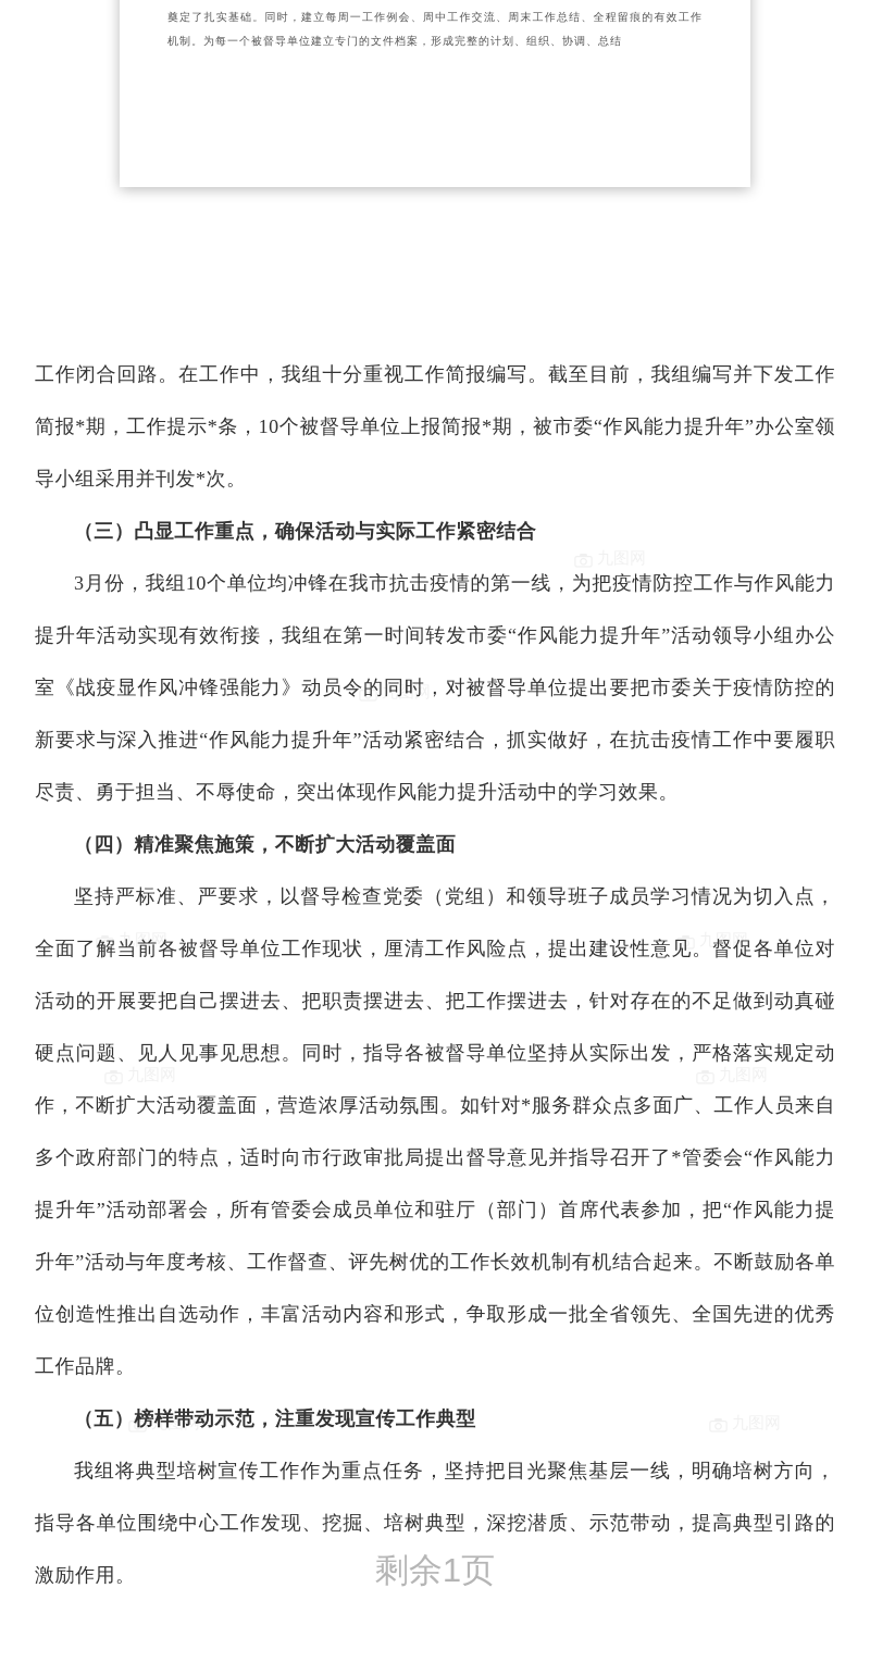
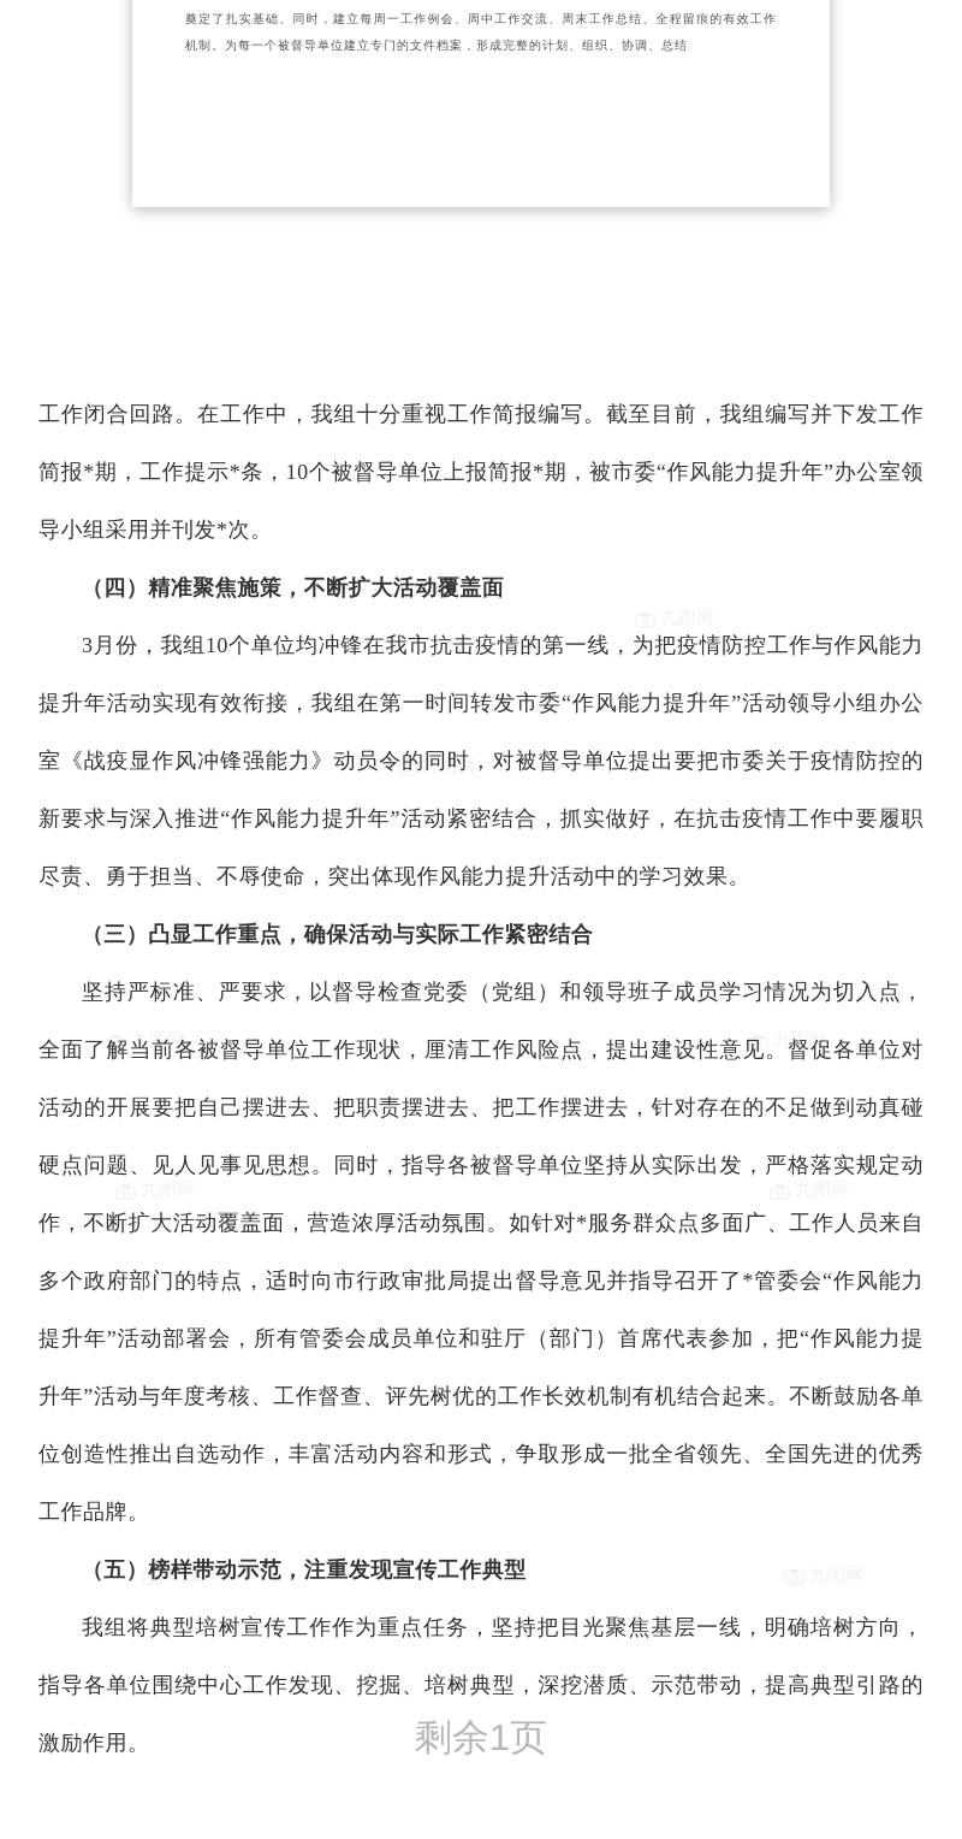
  九图网
  九图网
  九图网
  九图网
  奠定了扎实基础。同时，建立每周一工作例会、周中工作交流、周末工作总结、全程留痕的有效工作机制。为每一个被督导单位建立专门的文件档案，形成完整的计划、组织、协调、总结
  工作闭合回路。在工作中，我组十分重视工作简报编写。截至目前，我组编写并下发工作简报*期，工作提示*条，10个被督导单位上报简报*期，被市委“作风能力提升年”办公室领导小组采用并刊发*次。
- （三）凸显工作重点，确保活动与实际工作紧密结合
+ （四）精准聚焦施策，不断扩大活动覆盖面
  3月份，我组10个单位均冲锋在我市抗击疫情的第一线，为把疫情防控工作与作风能力提升年活动实现有效衔接，我组在第一时间转发市委“作风能力提升年”活动领导小组办公室《战疫显作风冲锋强能力》动员令的同时，对被督导单位提出要把市委关于疫情防控的新要求与深入推进“作风能力提升年”活动紧密结合，抓实做好，在抗击疫情工作中要履职尽责、勇于担当、不辱使命，突出体现作风能力提升活动中的学习效果。
- （四）精准聚焦施策，不断扩大活动覆盖面
+ （三）凸显工作重点，确保活动与实际工作紧密结合
  坚持严标准、严要求，以督导检查党委（党组）和领导班子成员学习情况为切入点，全面了解当前各被督导单位工作现状，厘清工作风险点，提出建设性意见。督促各单位对活动的开展要把自己摆进去、把职责摆进去、把工作摆进去，针对存在的不足做到动真碰硬点问题、见人见事见思想。同时，指导各被督导单位坚持从实际出发，严格落实规定动作，不断扩大活动覆盖面，营造浓厚活动氛围。如针对*服务群众点多面广、工作人员来自多个政府部门的特点，适时向市行政审批局提出督导意见并指导召开了*管委会“作风能力提升年”活动部署会，所有管委会成员单位和驻厅（部门）首席代表参加，把“作风能力提升年”活动与年度考核、工作督查、评先树优的工作长效机制有机结合起来。不断鼓励各单位创造性推出自选动作，丰富活动内容和形式，争取形成一批全省领先、全国先进的优秀工作品牌。
  （五）榜样带动示范，注重发现宣传工作典型
  我组将典型培树宣传工作作为重点任务，坚持把目光聚焦基层一线，明确培树方向，指导各单位围绕中心工作发现、挖掘、培树典型，深挖潜质、示范带动，提高典型引路的激励作用。
  剩余1页
